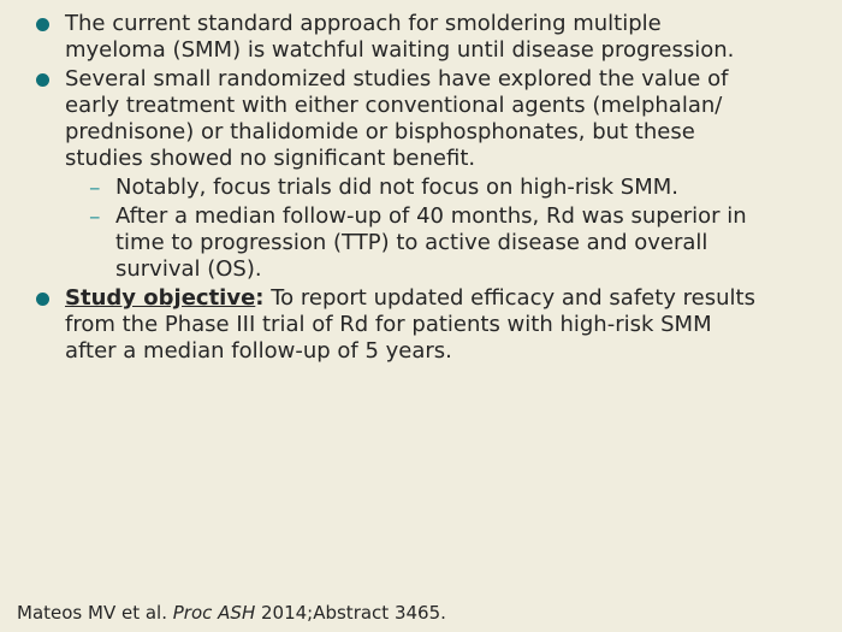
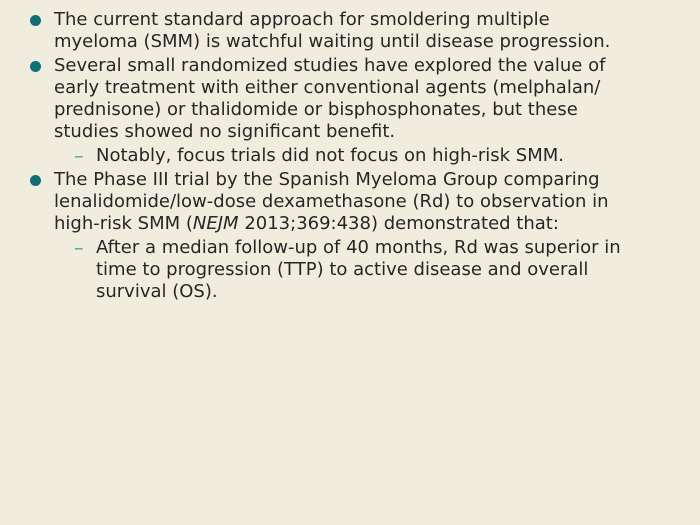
  The current standard approach for smoldering multiple
  myeloma (SMM) is watchful waiting until disease progression.
  Several small randomized studies have explored the value of
  early treatment with either conventional agents (melphalan/
  prednisone) or thalidomide or bisphosphonates, but these
  studies showed no significant benefit.
  –
  Notably, focus trials did not focus on high-risk SMM.
+ The Phase III trial by the Spanish Myeloma Group comparing
+ lenalidomide/low-dose dexamethasone (Rd) to observation in
+ high-risk SMM (NEJM 2013;369:438) demonstrated that:
  –
  After a median follow-up of 40 months, Rd was superior in
  time to progression (TTP) to active disease and overall
  survival (OS).
- Study objective: To report updated efficacy and safety results
- from the Phase III trial of Rd for patients with high-risk SMM
- after a median follow-up of 5 years.
- Mateos MV et al. Proc ASH 2014;Abstract 3465.
